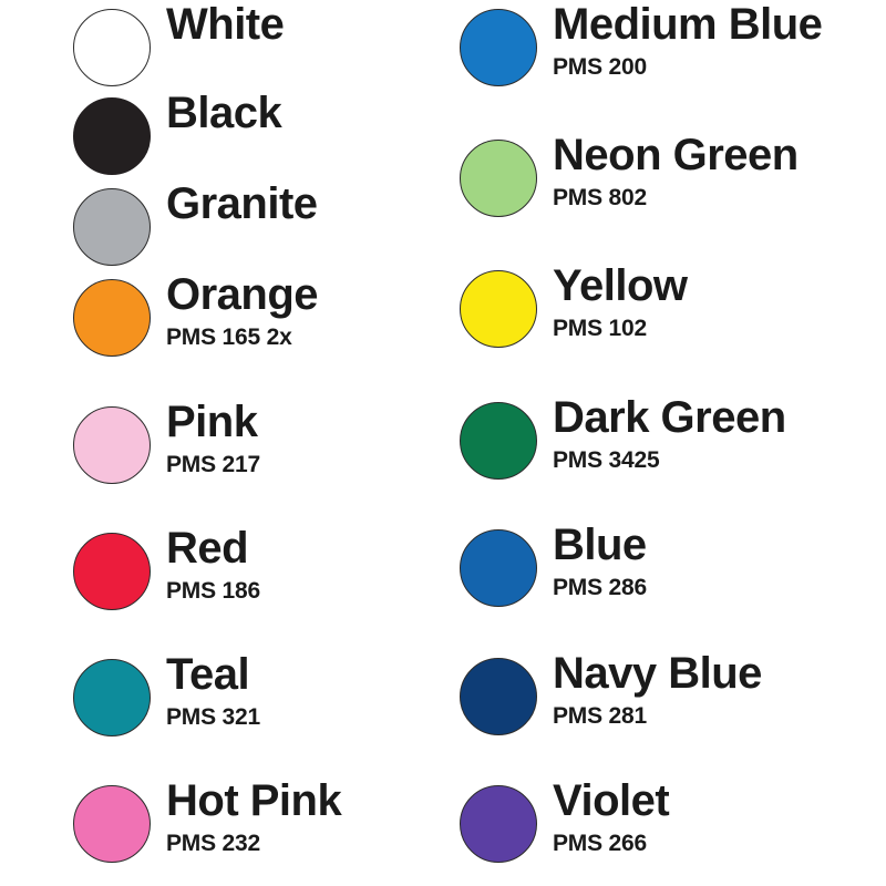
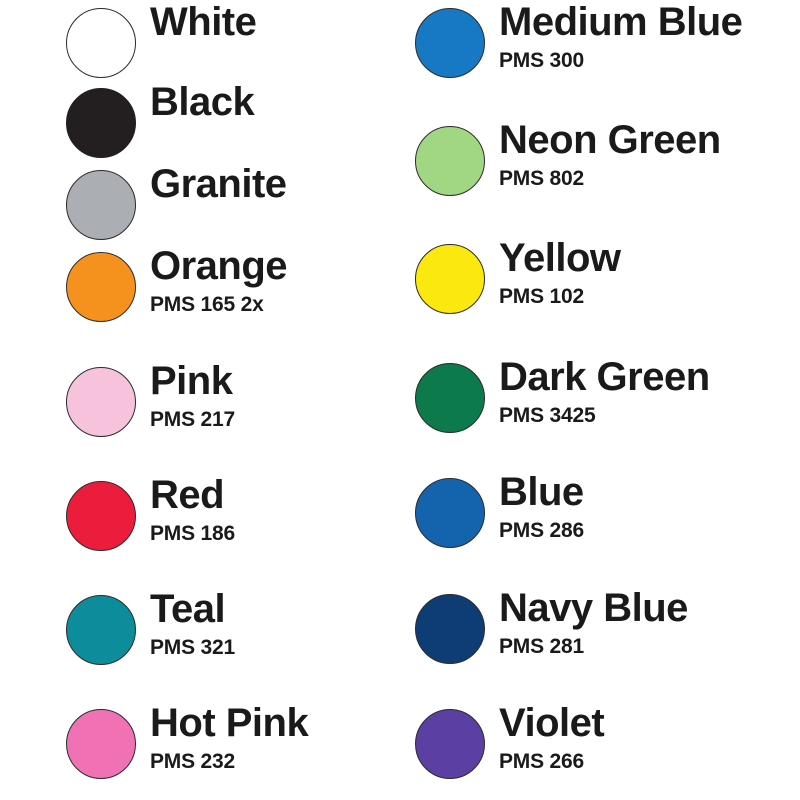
  White
  Black
  Granite
  Orange
  PMS 165 2x
  Pink
  PMS 217
  Red
  PMS 186
  Teal
  PMS 321
  Hot Pink
  PMS 232
  Medium Blue
- PMS 200
+ PMS 300
  Neon Green
  PMS 802
  Yellow
  PMS 102
  Dark Green
  PMS 3425
  Blue
  PMS 286
  Navy Blue
  PMS 281
  Violet
  PMS 266
